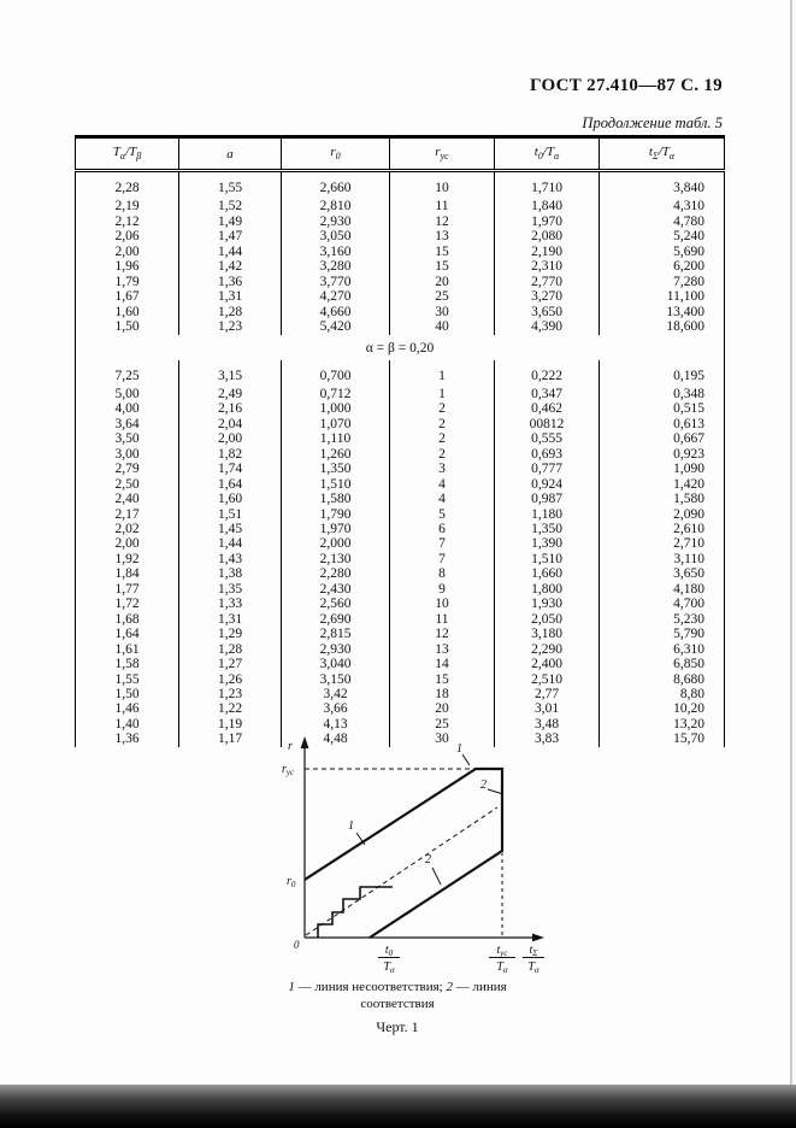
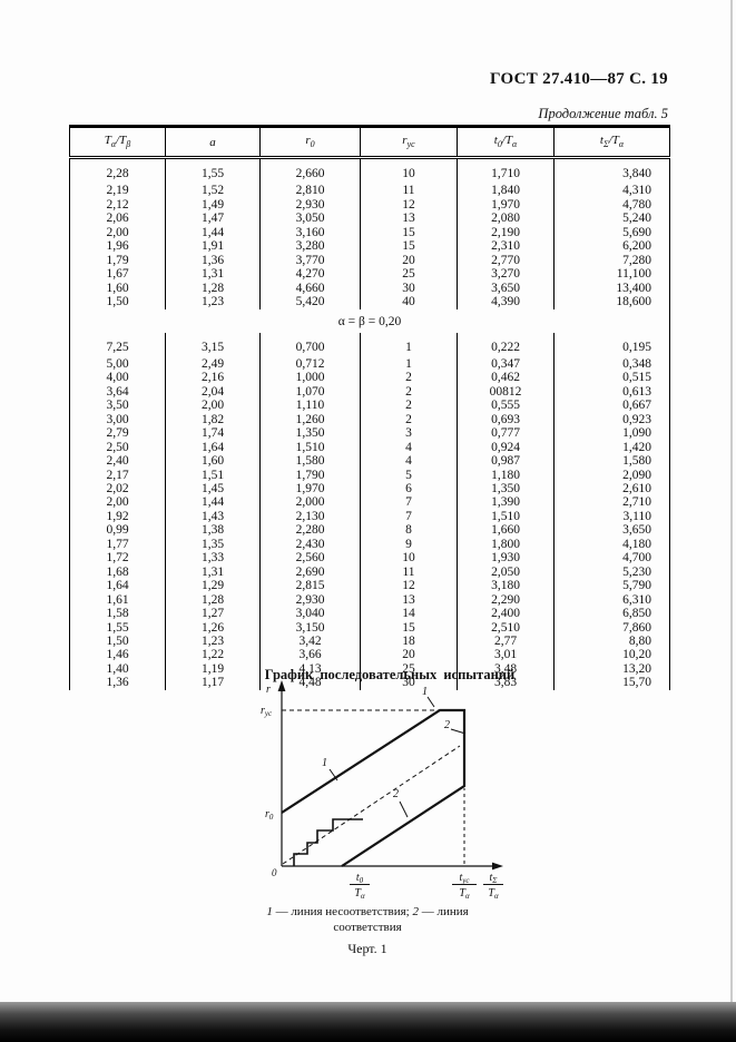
  ГОСТ 27.410—87 С. 19
  Продолжение табл. 5
  Tα/Tβ	a	r0	rус	t0/Tα	tΣ/Tα
  2,28	1,55	2,660	10	1,710	3,840
  2,19	1,52	2,810	11	1,840	4,310
  2,12	1,49	2,930	12	1,970	4,780
  2,06	1,47	3,050	13	2,080	5,240
  2,00	1,44	3,160	15	2,190	5,690
- 1,96	1,42	3,280	15	2,310	6,200
+ 1,96	1,91	3,280	15	2,310	6,200
  1,79	1,36	3,770	20	2,770	7,280
  1,67	1,31	4,270	25	3,270	11,100
  1,60	1,28	4,660	30	3,650	13,400
  1,50	1,23	5,420	40	4,390	18,600
  α = β = 0,20
  7,25	3,15	0,700	1	0,222	0,195
  5,00	2,49	0,712	1	0,347	0,348
  4,00	2,16	1,000	2	0,462	0,515
  3,64	2,04	1,070	2	00812	0,613
  3,50	2,00	1,110	2	0,555	0,667
  3,00	1,82	1,260	2	0,693	0,923
  2,79	1,74	1,350	3	0,777	1,090
  2,50	1,64	1,510	4	0,924	1,420
  2,40	1,60	1,580	4	0,987	1,580
  2,17	1,51	1,790	5	1,180	2,090
  2,02	1,45	1,970	6	1,350	2,610
  2,00	1,44	2,000	7	1,390	2,710
  1,92	1,43	2,130	7	1,510	3,110
- 1,84	1,38	2,280	8	1,660	3,650
+ 0,99	1,38	2,280	8	1,660	3,650
  1,77	1,35	2,430	9	1,800	4,180
  1,72	1,33	2,560	10	1,930	4,700
  1,68	1,31	2,690	11	2,050	5,230
  1,64	1,29	2,815	12	3,180	5,790
  1,61	1,28	2,930	13	2,290	6,310
  1,58	1,27	3,040	14	2,400	6,850
- 1,55	1,26	3,150	15	2,510	8,680
+ 1,55	1,26	3,150	15	2,510	7,860
  1,50	1,23	3,42	18	2,77	8,80
  1,46	1,22	3,66	20	3,01	10,20
  1,40	1,19	4,13	25	3,48	13,20
  1,36	1,17	4,48	30	3,83	15,70
+ График последовательных испытаний
  r
  0
  rус
  r0
  1
  1
  2
  2
  t0
  Tα
  tус
  Tα
  tΣ
  Tα
  1 — линия несоответствия; 2 — линия
  соответствия
  Черт. 1
